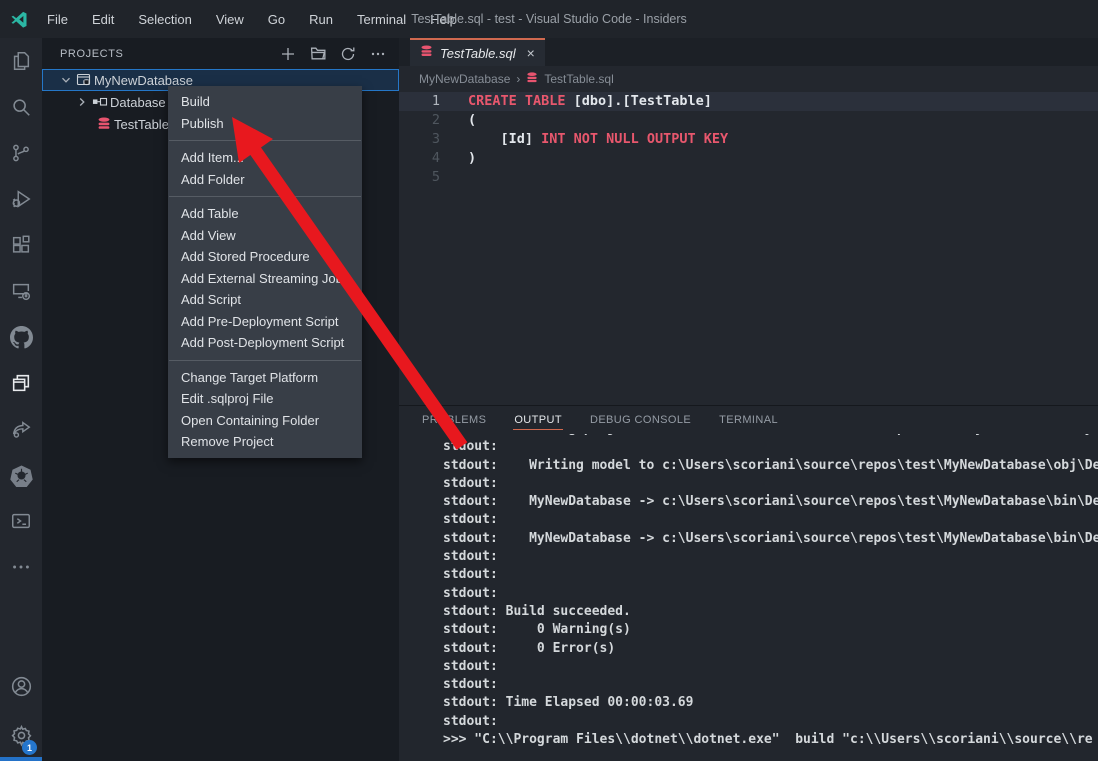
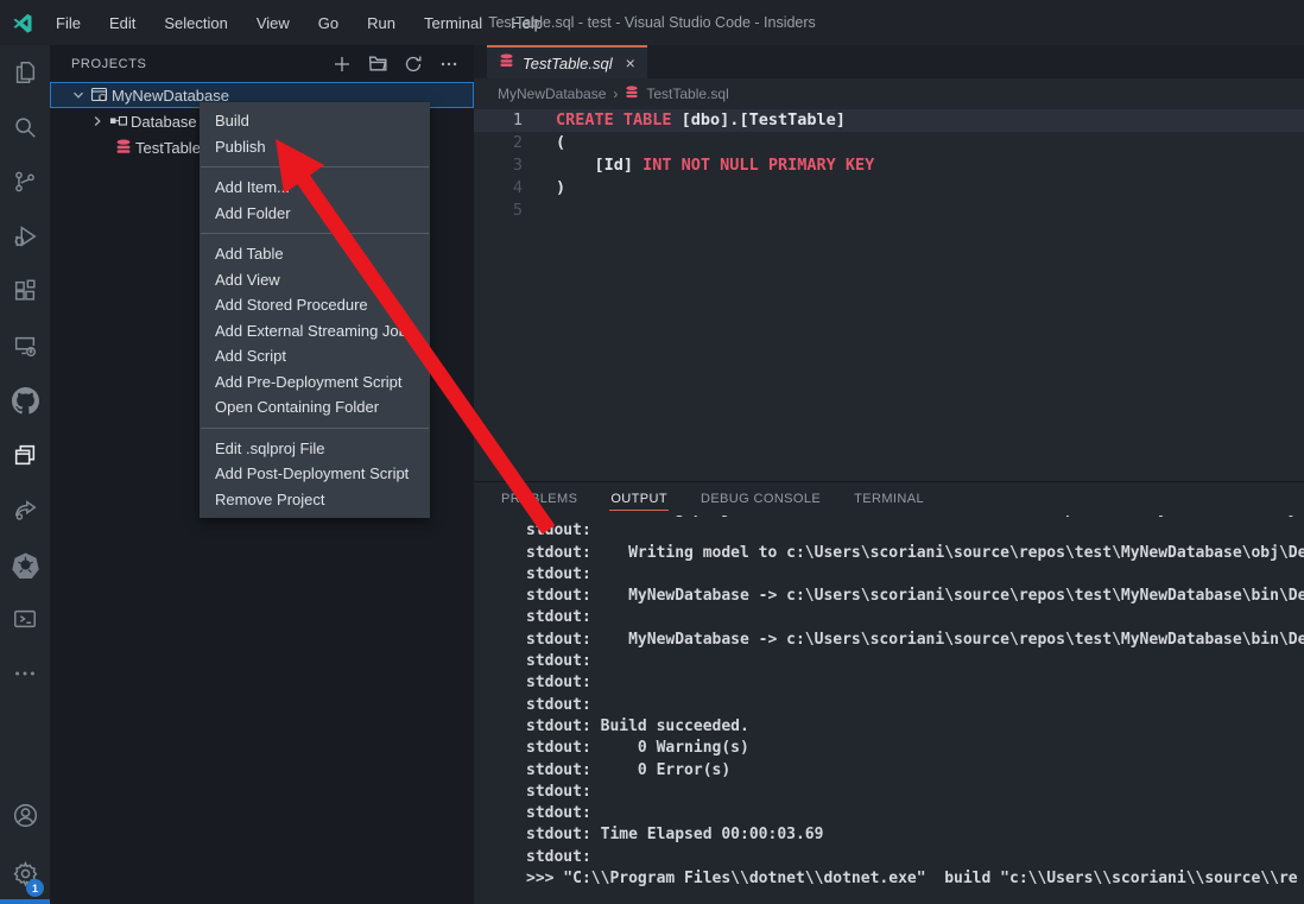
  File
  Edit
  Selection
  View
  Go
  Run
  Terminal
  Help
  TestTable.sql - test - Visual Studio Code - Insiders
  1
  PROJECTS
  MyNewDatabase
  Database
  TestTable
  TestTable.sql
  ×
  MyNewDatabase
  ›
  TestTable.sql
  1
  CREATE TABLE [dbo].[TestTable]
  2
  (
  3
- [Id] INT NOT NULL OUTPUT KEY
+ [Id] INT NOT NULL PRIMARY KEY
  4
  )
  5
  PRLEMS
  OUTPUT
  DEBUG CONSOLE
  TERMINAL
  sdout:
  stdout: Writing model to c:\Users\scoriani\source\repos\test\MyNewDatabase\obj\De
  stdout:
  stdout: MyNewDatabase -> c:\Users\scoriani\source\repos\test\MyNewDatabase\bin\De
  stdout:
  stdout: MyNewDatabase -> c:\Users\scoriani\source\repos\test\MyNewDatabase\bin\De
  stdout:
  stdout:
  stdout:
  stdout: Build succeeded.
  stdout: 0 Warning(s)
  stdout: 0 Error(s)
  stdout:
  stdout:
  stdout: Time Elapsed 00:00:03.69
  stdout:
  >>> "C:\\Program Files\\dotnet\\dotnet.exe" build "c:\\Users\\scoriani\\source\\re
  Build
  Publish
  Add Item.
  Add Folder
  Add Table
  Add View
  Add Stored Procedure
  Add External Streaming Jo
  Add Script
  Add Pre-Deployment Script
- Add Post-Deployment Script
+ Open Containing Folder
- Change Target Platform
  Edit .sqlproj File
- Open Containing Folder
+ Add Post-Deployment Script
  Remove Project
